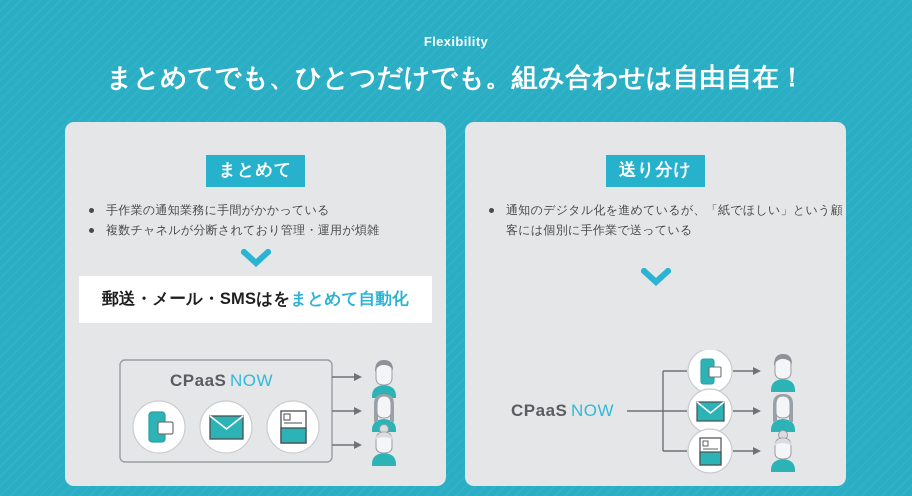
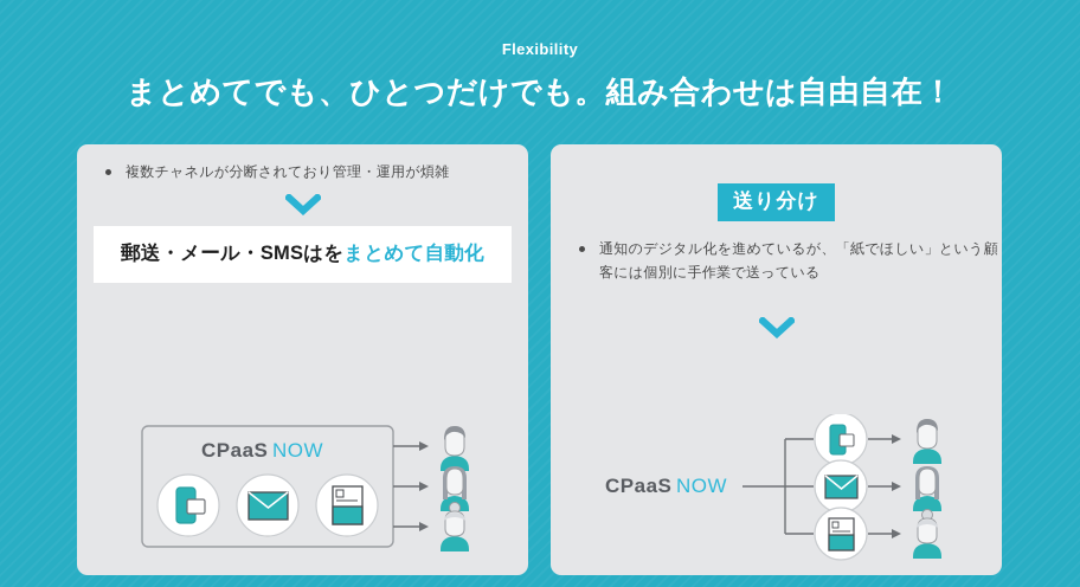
  Flexibility
  まとめてでも、ひとつだけでも。組み合わせは自由自在！
- まとめて
- 手作業の通知業務に手間がかかっている
  複数チャネルが分断されており管理・運用が煩雑
  郵送・メール・SMSはをまとめて自動化
  CPaaS
  NOW
  送り分け
  通知のデジタル化を進めているが、「紙でほしい」という顧客には個別に手作業で送っている
  CPaaS
  NOW
